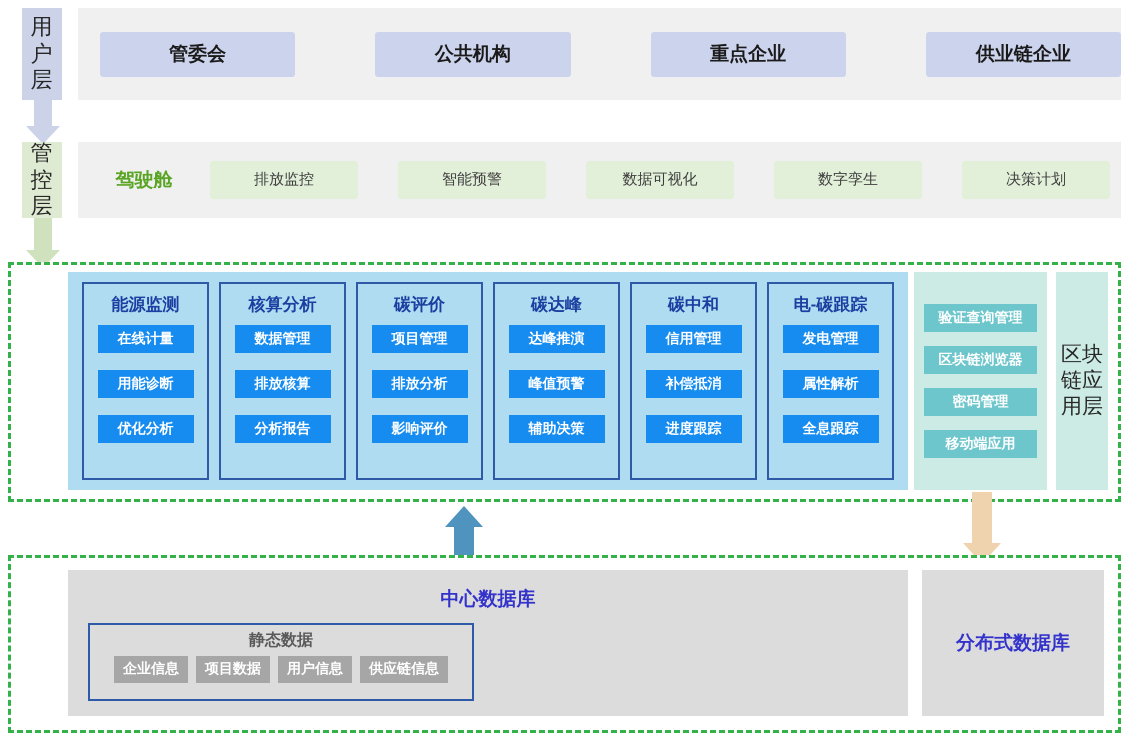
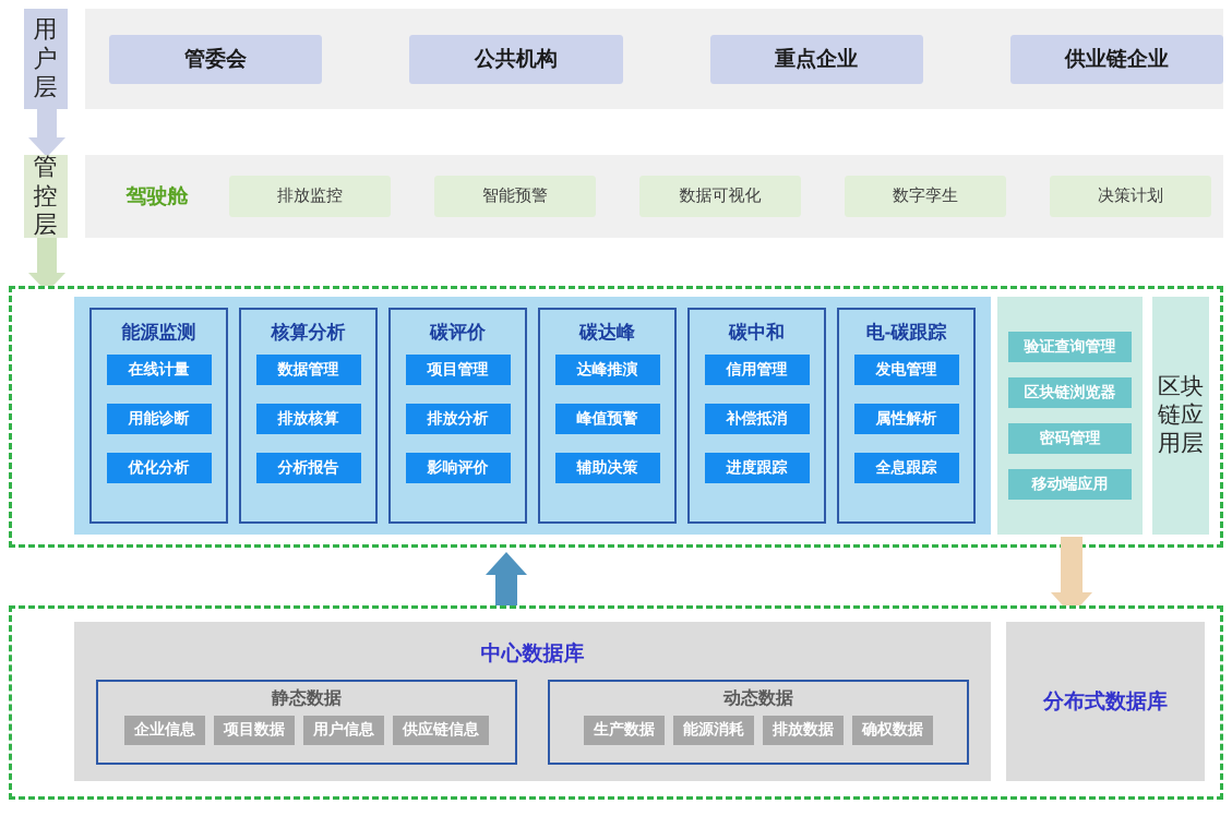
  用
  户
  层
  管
  控
  层
  管委会
  公共机构
  重点企业
  供业链企业
  驾驶舱
  排放监控
  智能预警
  数据可视化
  数字孪生
  决策计划
  能源监测
  在线计量
  用能诊断
  优化分析
  核算分析
  数据管理
  排放核算
  分析报告
  碳评价
  项目管理
  排放分析
  影响评价
  碳达峰
  达峰推演
  峰值预警
  辅助决策
  碳中和
  信用管理
  补偿抵消
  进度跟踪
  电-碳跟踪
  发电管理
  属性解析
  全息跟踪
  验证查询管理
  区块链浏览器
  密码管理
  移动端应用
  区块
  链应
  用层
  中心数据库
  静态数据
  企业信息
  项目数据
  用户信息
  供应链信息
+ 动态数据
+ 生产数据
+ 能源消耗
+ 排放数据
+ 确权数据
  分布式数据库
